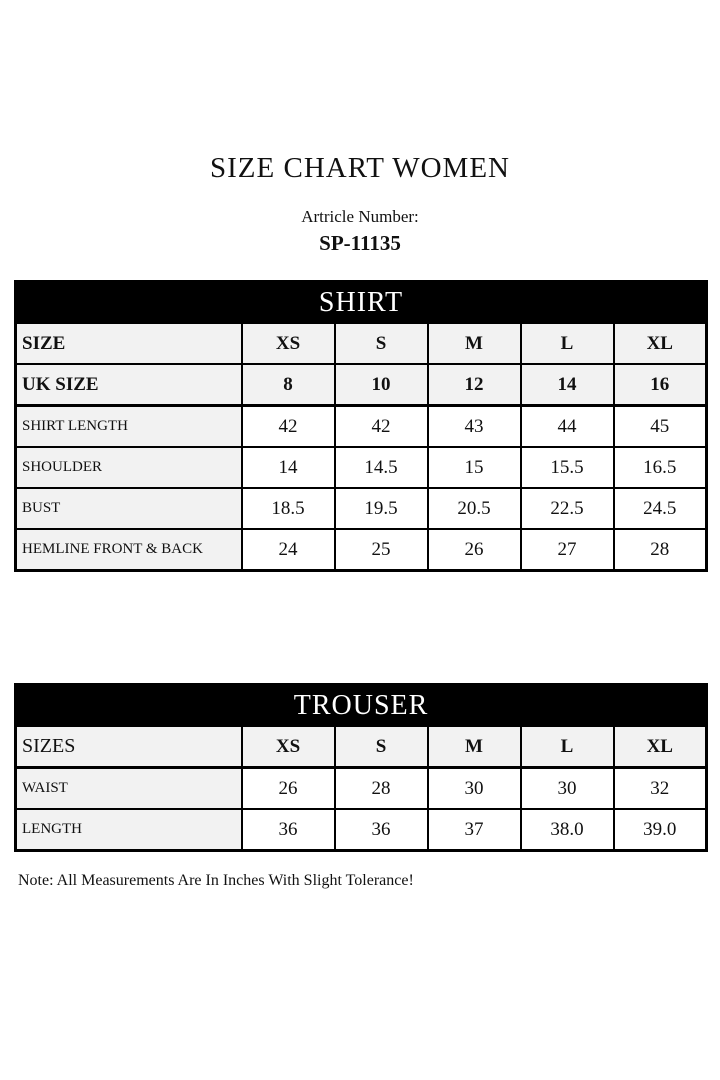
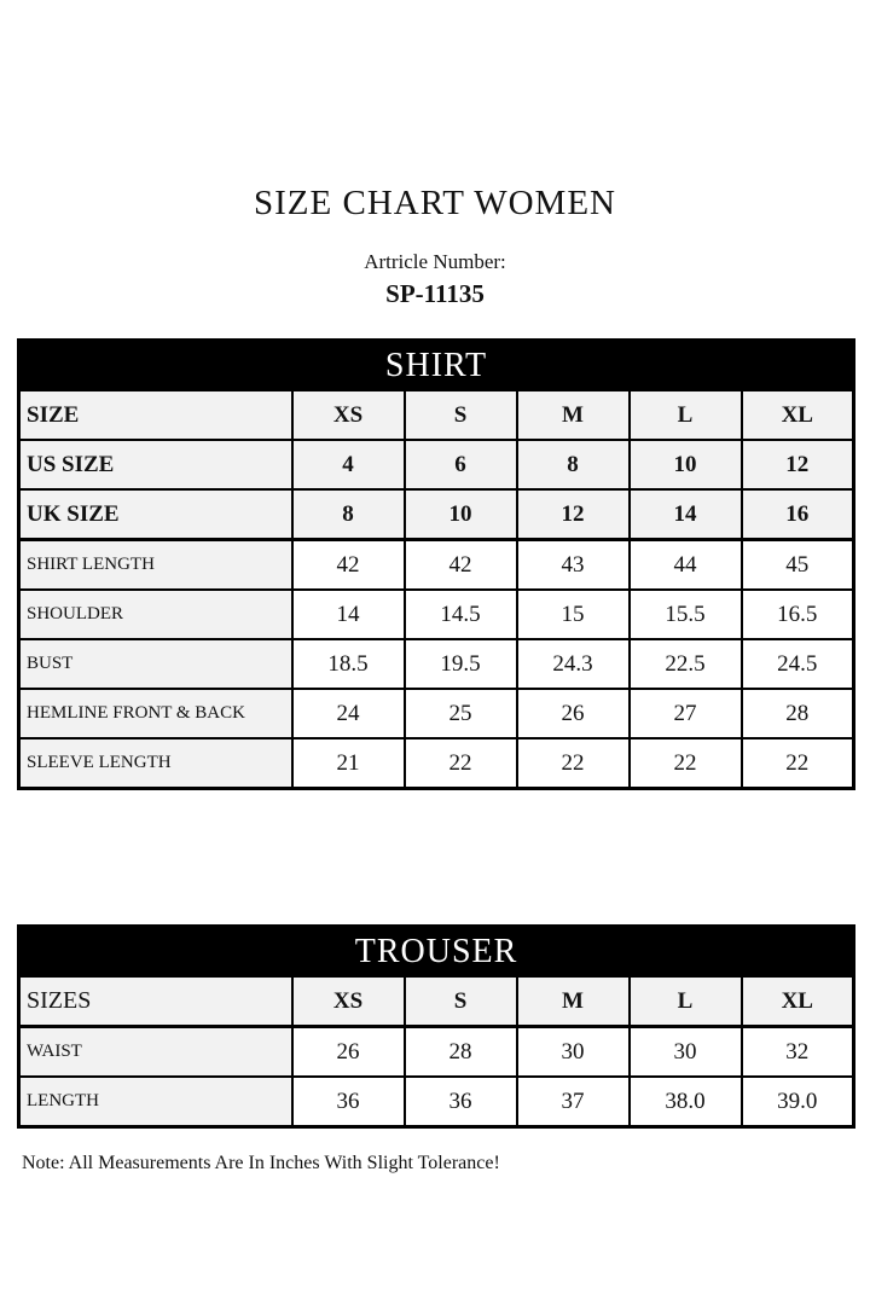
  SIZE CHART WOMEN
  Artricle Number:
  SP-11135
  SHIRT
  SIZE	XS	S	M	L	XL
+ US SIZE	4	6	8	10	12
  UK SIZE	8	10	12	14	16
  SHIRT LENGTH	42	42	43	44	45
  SHOULDER	14	14.5	15	15.5	16.5
- BUST	18.5	19.5	20.5	22.5	24.5
+ BUST	18.5	19.5	24.3	22.5	24.5
  HEMLINE FRONT & BACK	24	25	26	27	28
+ SLEEVE LENGTH	21	22	22	22	22
  TROUSER
  SIZES	XS	S	M	L	XL
  WAIST	26	28	30	30	32
  LENGTH	36	36	37	38.0	39.0
  Note: All Measurements Are In Inches With Slight Tolerance!
